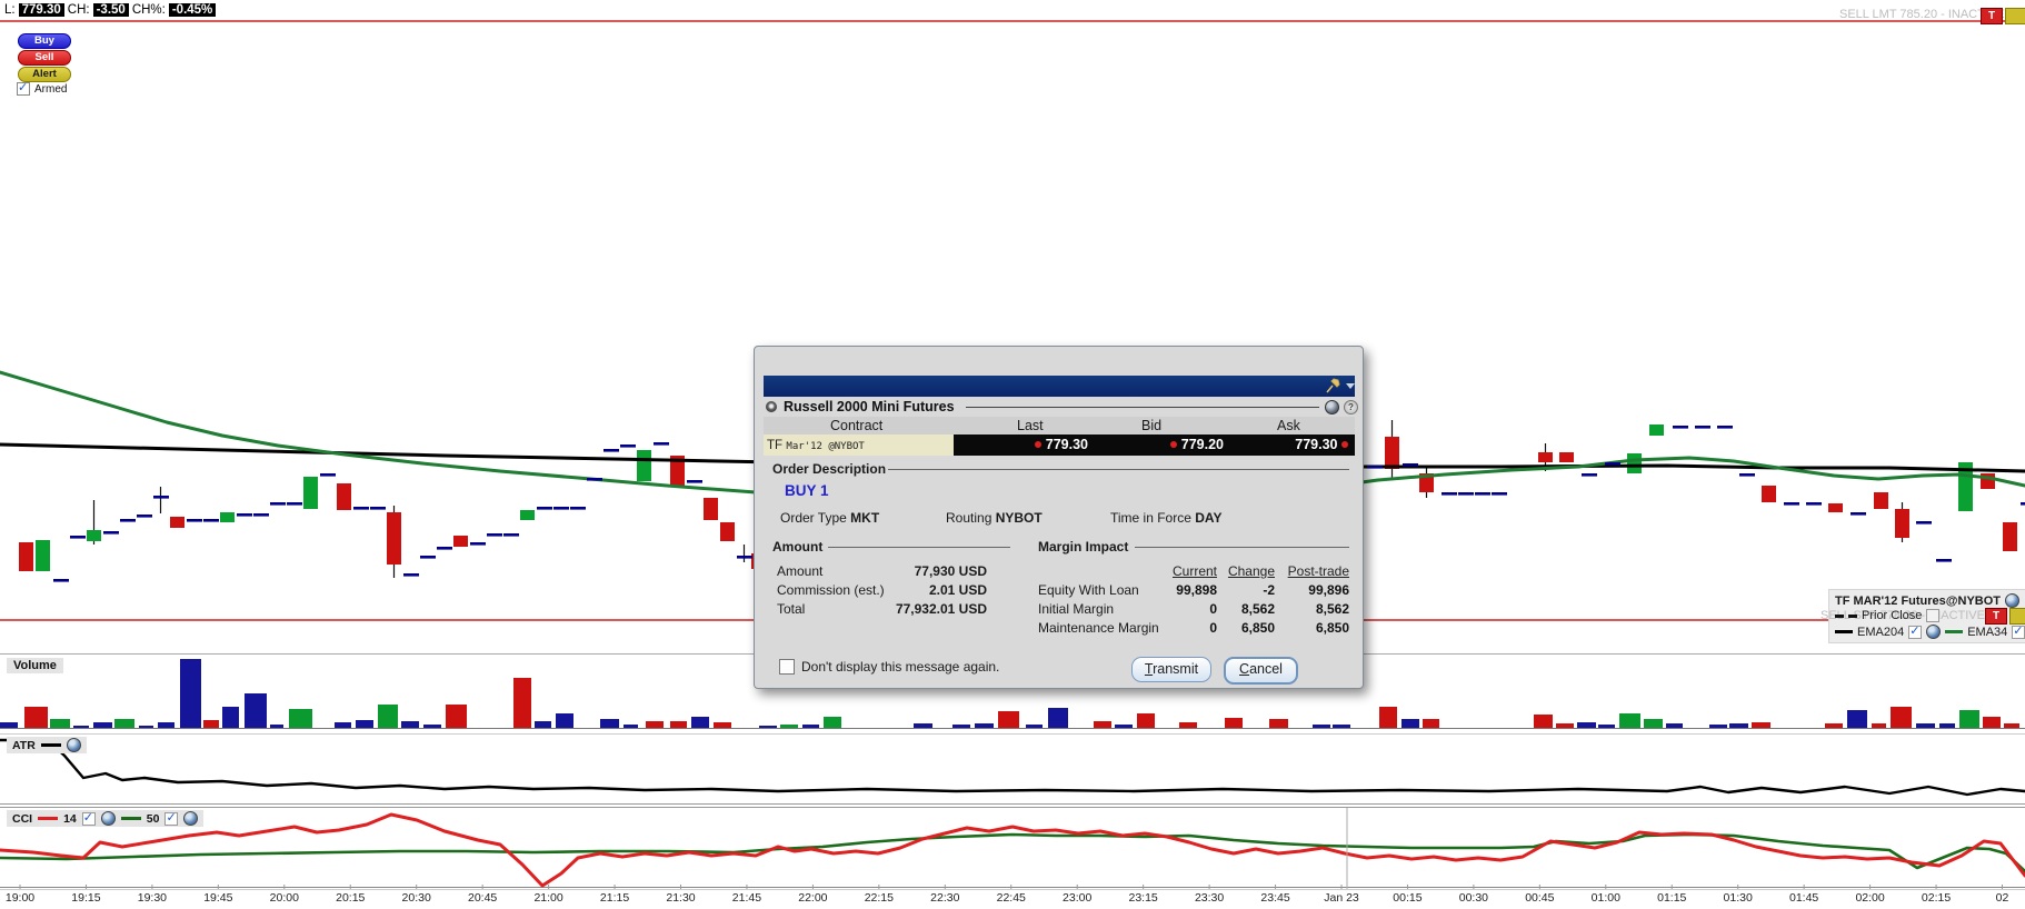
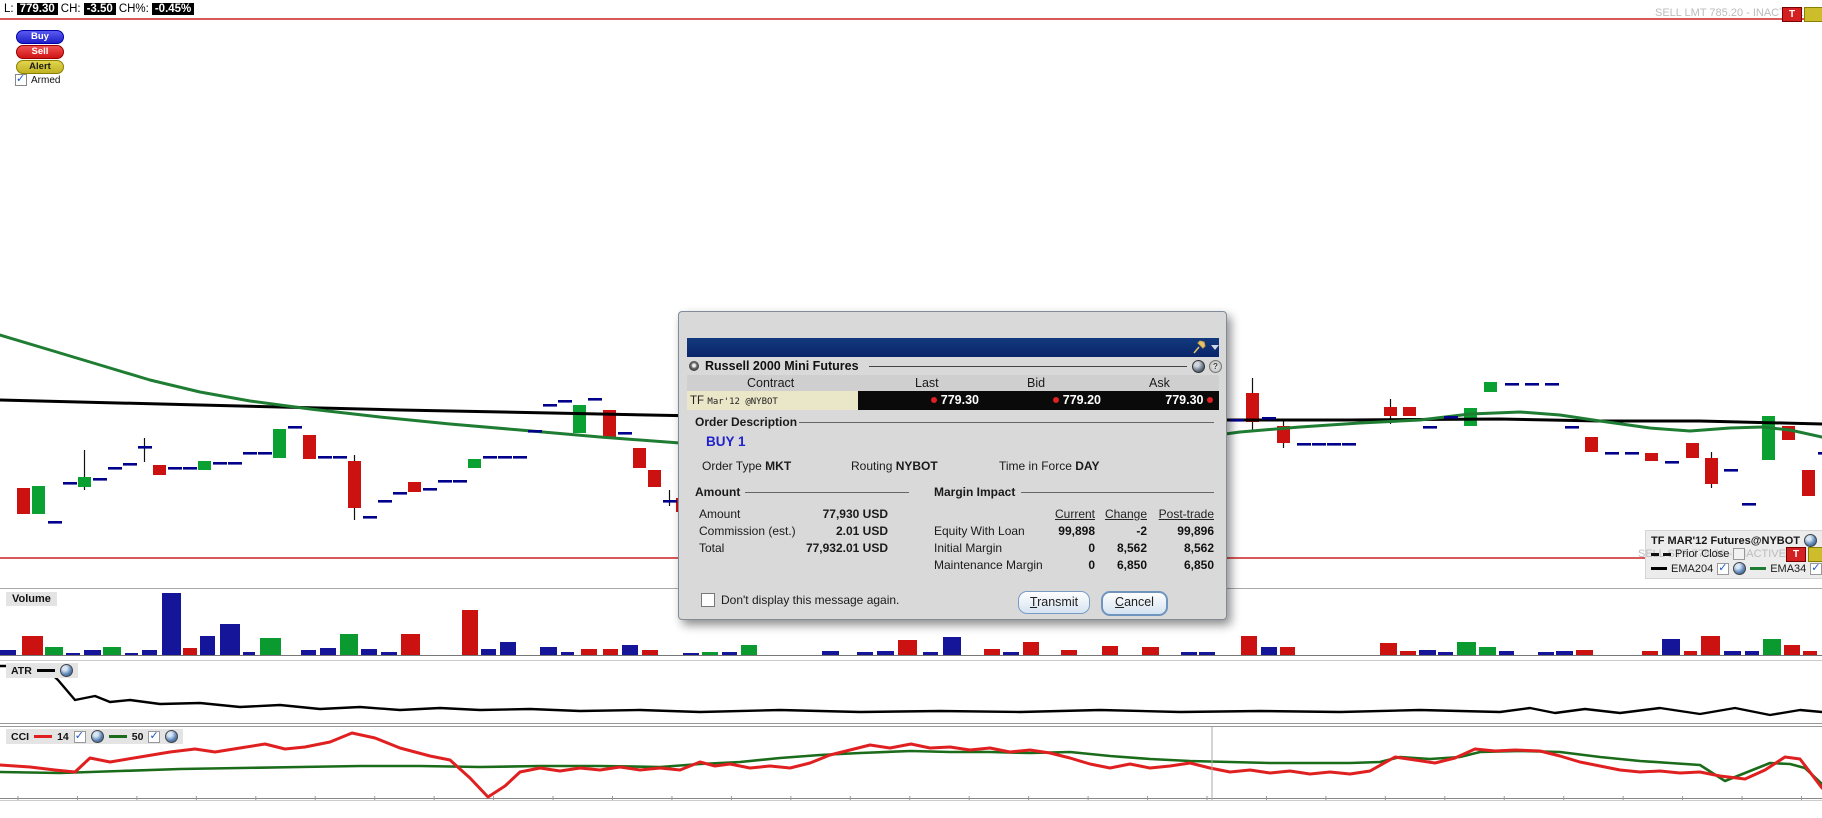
  L:
  779.30
  CH:
  -3.50
  CH%:
  -0.45%
  Buy
  Sell
  Alert
  ✓
  Armed
  SELL LMT 785.20 - INAC
  T
  SEL STP 778.30 -ACTIVE
  T
  TF MAR'12 Futures@NYBOT
  Prior Close
  EMA204
  ✓
  EMA34
  ✓
  Volume
  ATR
  CCI
  14
  ✓
  50
  ✓
- 19:00
- 19:15
- 19:30
- 19:45
- 20:00
- 20:15
- 20:30
- 20:45
- 21:00
- 21:15
- 21:30
- 21:45
- 22:00
- 22:15
- 22:30
- 22:45
- 23:00
- 23:15
- 23:30
- 23:45
- Jan 23
- 00:15
- 00:30
- 00:45
- 01:00
- 01:15
- 01:30
- 01:45
- 02:00
- 02:15
- 02
  Russell 2000 Mini Futures
  ?
  Contract
  Last
  Bid
  Ask
  TF Mar'12 @NYBOT
  779.30
  779.20
  779.30
  Order Description
  BUY 1
  Order Type MKT
  Routing NYBOT
  Time in Force DAY
  Amount
  Margin Impact
  Amount
  77,930 USD
  Commission (est.)
  2.01 USD
  Total
  77,932.01 USD
  Current
  Change
  Post-trade
  Equity With Loan
  99,898
  -2
  99,896
  Initial Margin
  0
  8,562
  8,562
  Maintenance Margin
  0
  6,850
  6,850
  Don't display this message again.
  Transmit
  Cancel
